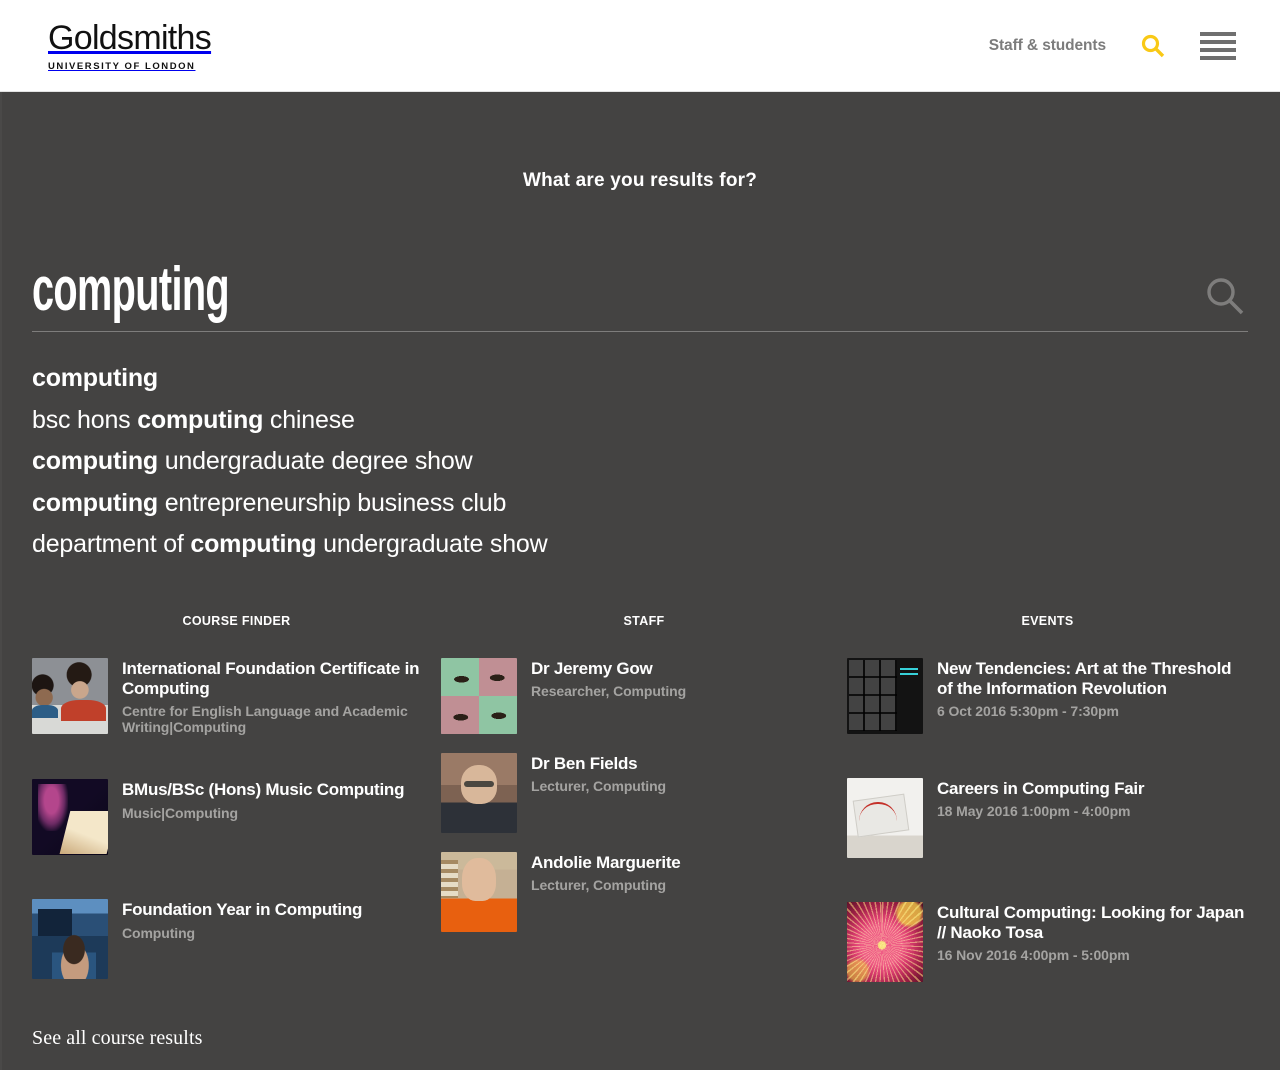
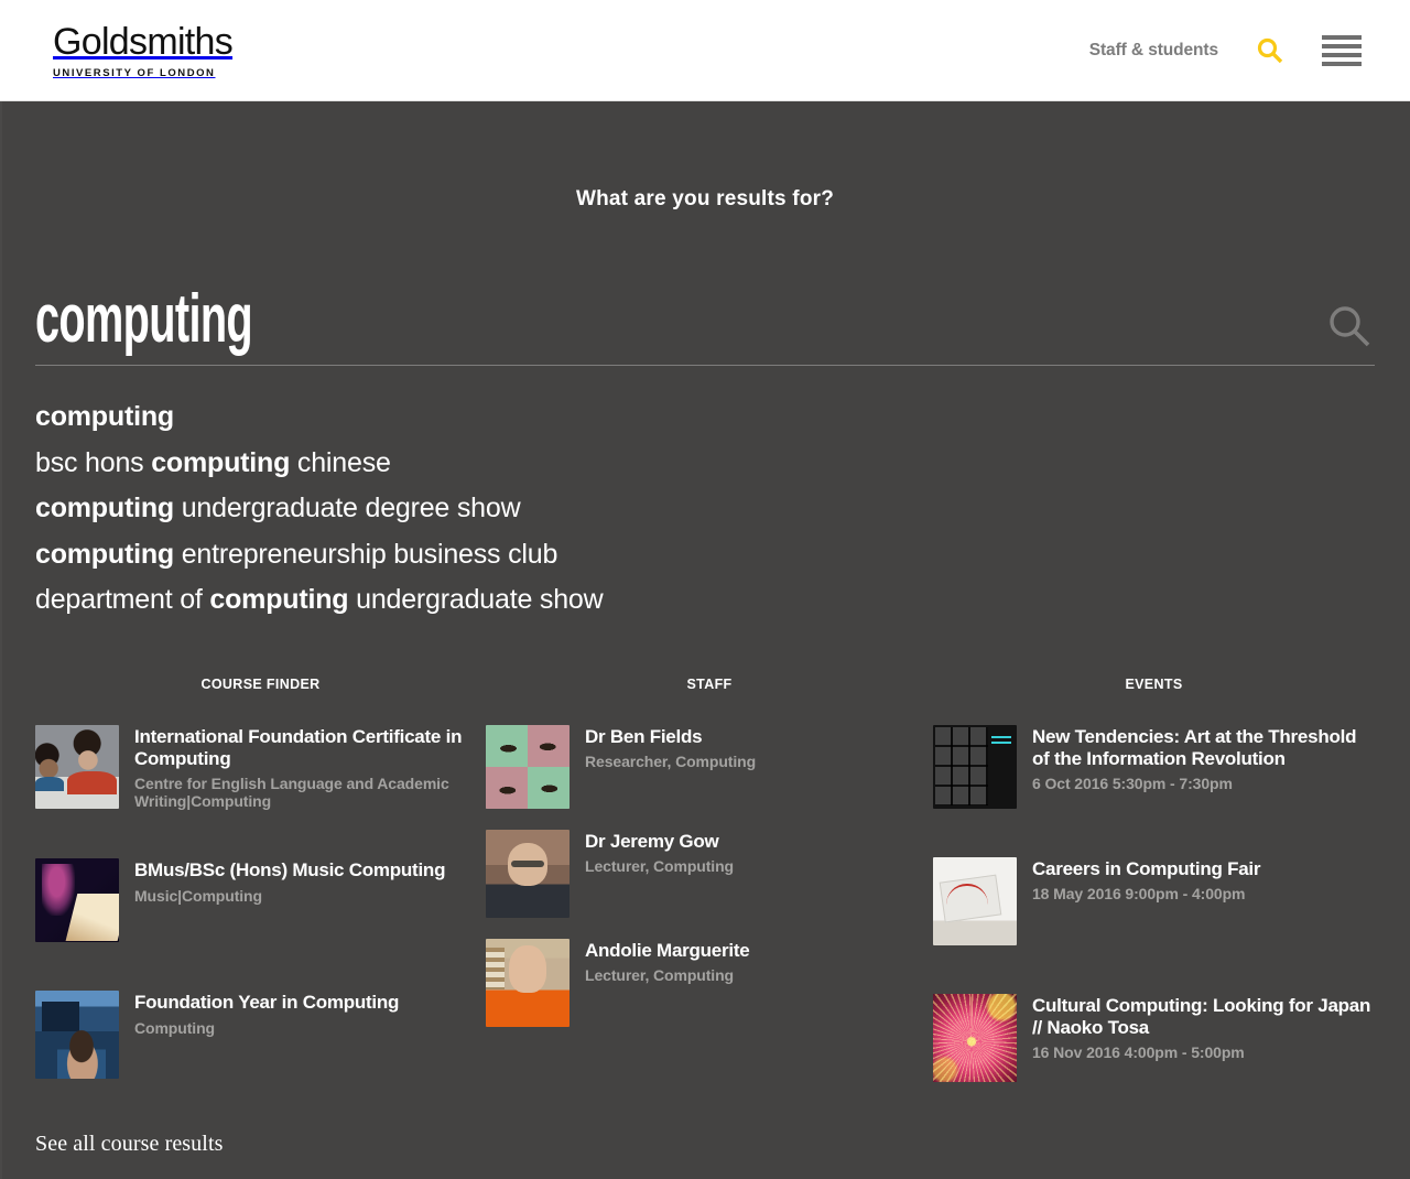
  Goldsmiths
  UNIVERSITY OF LONDON
  Staff & students
  What are you results for?
  computing
  computing
  bsc hons computing chinese
  computing undergraduate degree show
  computing entrepreneurship business club
  department of computing undergraduate show
  COURSE FINDER
  International Foundation Certificate in Computing
  Centre for English Language and Academic Writing|Computing
  BMus/BSc (Hons) Music Computing
  Music|Computing
  Foundation Year in Computing
  Computing
  See all course results
  STAFF
- Dr Jeremy Gow
+ Dr Ben Fields
  Researcher, Computing
- Dr Ben Fields
+ Dr Jeremy Gow
  Lecturer, Computing
  Andolie Marguerite
  Lecturer, Computing
  EVENTS
  New Tendencies: Art at the Threshold of the Information Revolution
  6 Oct 2016 5:30pm - 7:30pm
  Careers in Computing Fair
- 18 May 2016 1:00pm - 4:00pm
+ 18 May 2016 9:00pm - 4:00pm
  Cultural Computing: Looking for Japan // Naoko Tosa
  16 Nov 2016 4:00pm - 5:00pm
